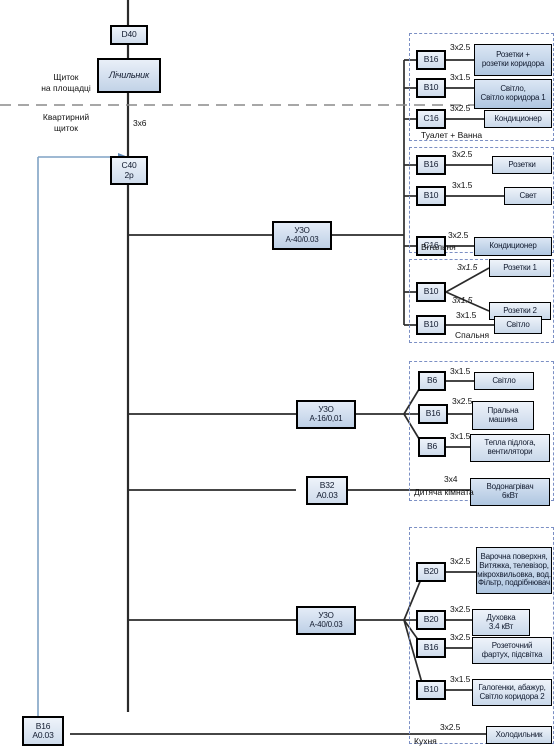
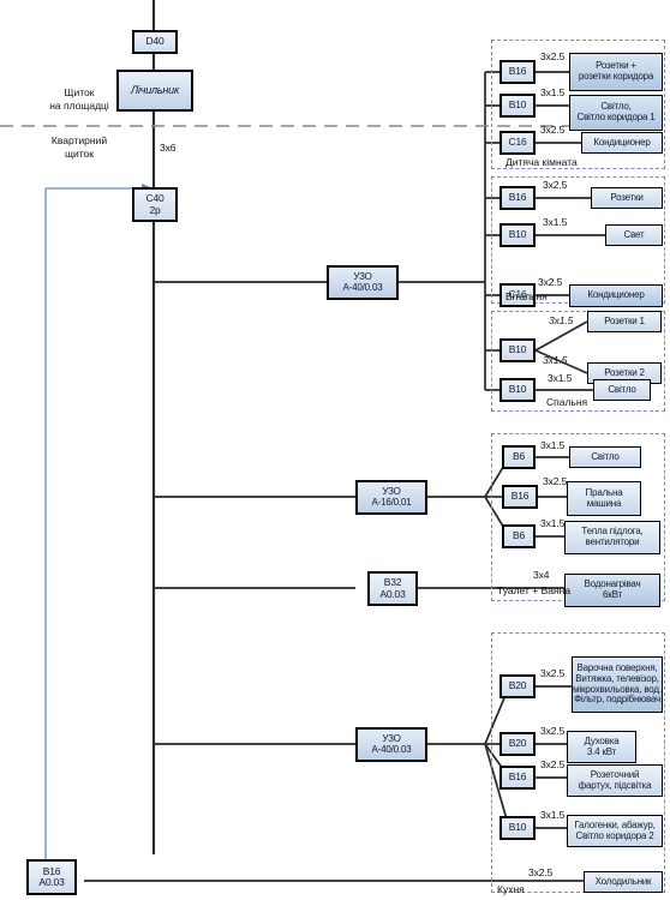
  D40
  Лічильник
  С40
  2р
  В16
  A0.03
  Щиток
  на площадці
  Квартирний
  щиток
  3х6
  УЗО
  A-40/0.03
  УЗО
  A-16/0,01
  УЗО
  A-40/0.03
  В32
  A0.03
  В16
  3х2.5
  Розетки +
  розетки коридора
  В10
  3х1.5
  Світло,
  Світло коридора 1
  С16
  3х2.5
  Кондиционер
- Туалет + Ванна
+ Дитяча кімната
  В16
  3х2.5
  Розетки
  В10
  3х1.5
  Свет
  С16
  3х2.5
  Кондиционер
  Вітальня
  В10
  3х1.5
  Розетки 1
  3х1.5
  Розетки 2
  В10
  3х1.5
  Світло
  Спальня
  В6
  3х1.5
  Світло
  В16
  3х2.5
  Пральна
  машина
  В6
  3х1.5
  Тепла підлога,
  вентилятори
  3х4
  Водонагрівач
  6кВт
- Дитяча кімната
+ Туалет + Ванна
  В20
  3х2.5
  Варочна поверхня,
  Витяжка, телевізор,
  мікрохвильовка, вод.
  Фільтр, подрібнювач
  В20
  3х2.5
  Духовка
  3.4 кВт
  В16
  3х2.5
  Розеточний
  фартух, підсвітка
  В10
  3х1.5
  Галогенки, абажур,
  Світло коридора 2
  3х2.5
  Холодильник
  Кухня
